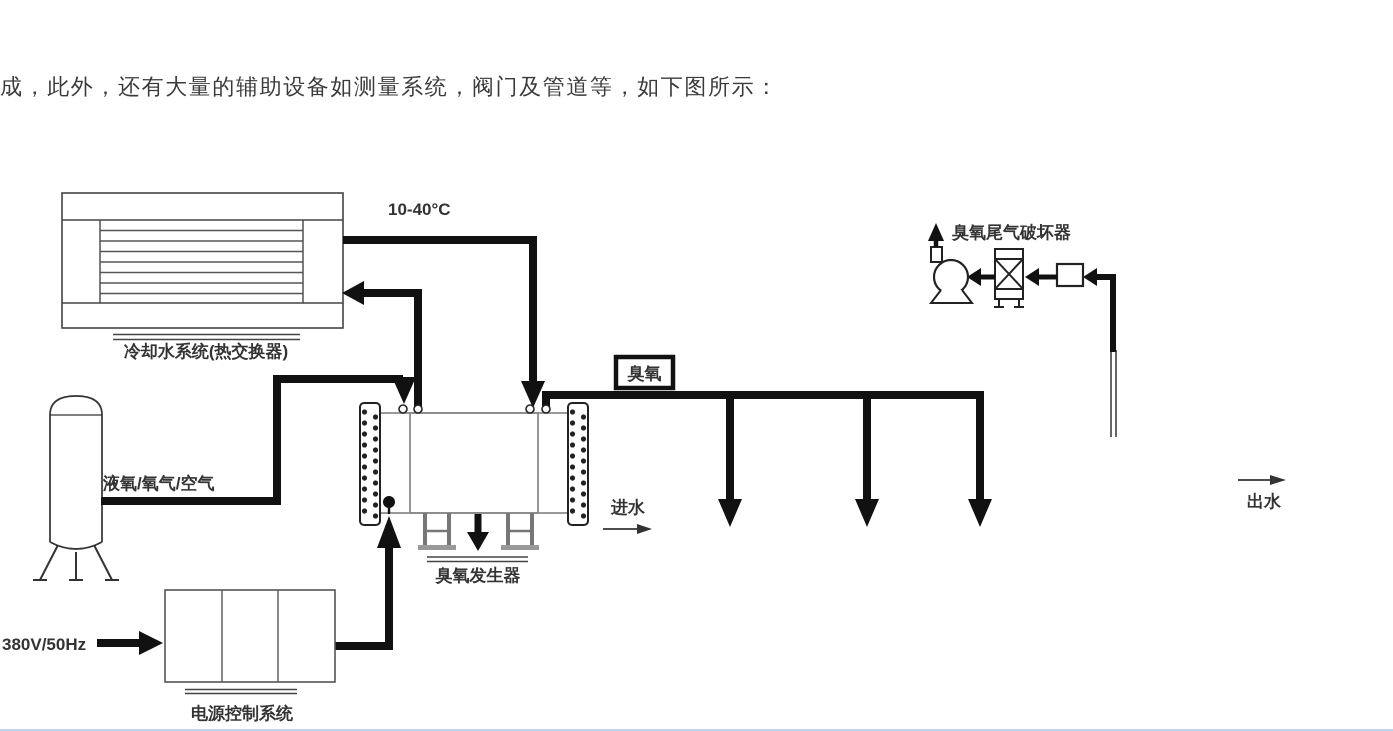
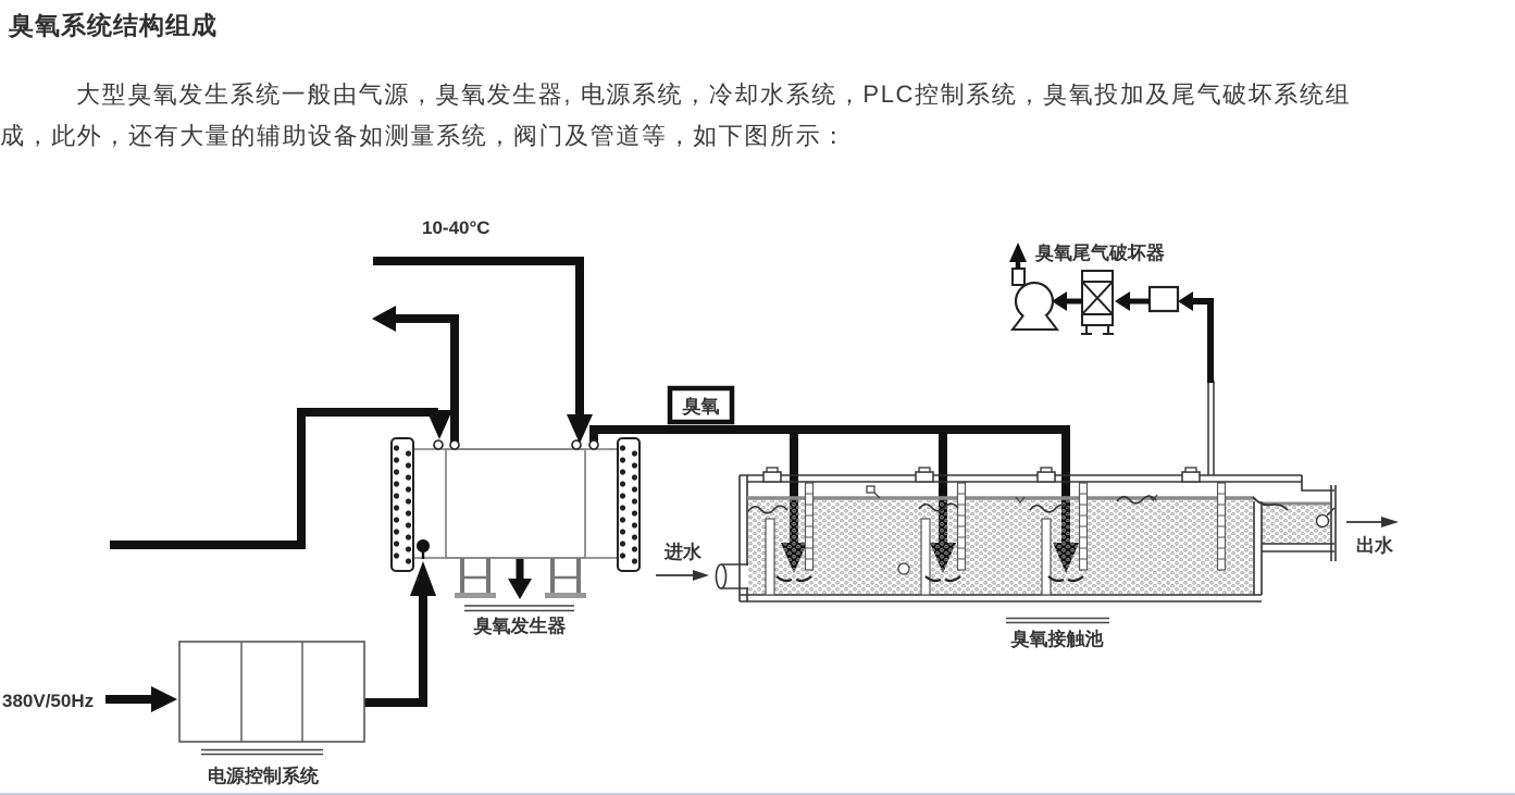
+ 臭氧系统结构组成
+ 大型臭氧发生系统一般由气源，臭氧发生器, 电源系统，冷却水系统，PLC控制系统，臭氧投加及尾气破坏系统组
  成，此外，还有大量的辅助设备如测量系统，阀门及管道等，如下图所示：
- 冷却水系统(热交换器)
- 液氧/氧气/空气
  10-40°C
+ 臭氧接触池
  进水
  出水
  臭氧发生器
  臭氧
  电源控制系统
  380V/50Hz
  臭氧尾气破坏器
